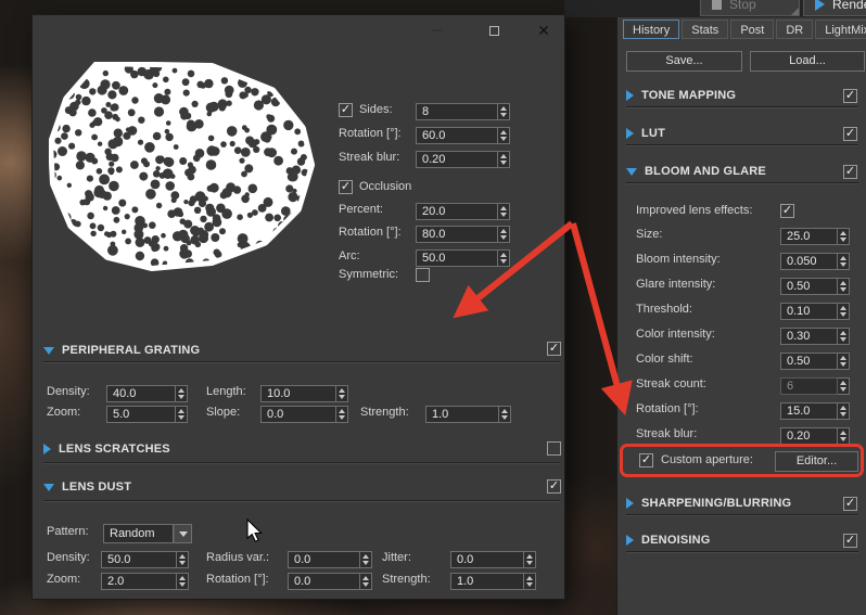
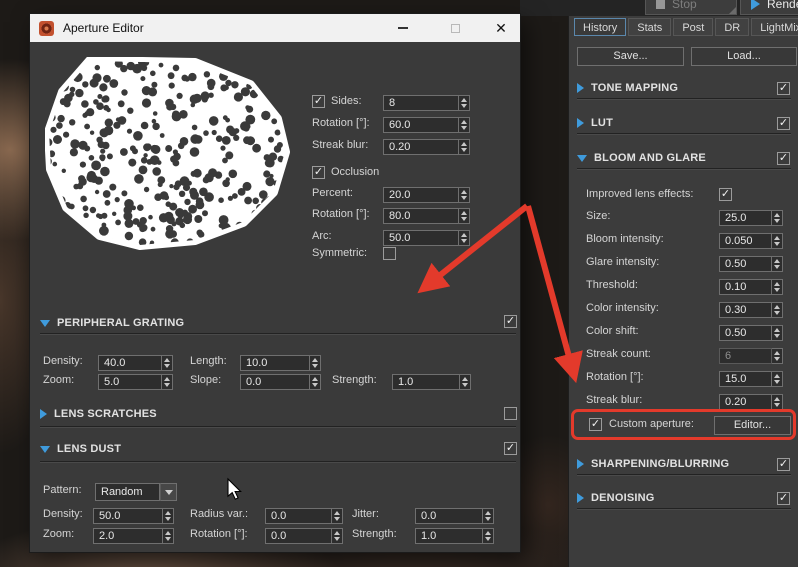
  Stop
  History
  Stats
  Post
  DR
  LightMi
  Save...
  Load...
  TONE MAPPING
  LUT
  BLOOM AND GLARE
  Improved lens effects:
  Size:
  25.0
  Bloom intensity:
  0.050
  Glare intensity:
  0.50
  Threshold:
  0.10
  Color intensity:
  0.30
  Color shift:
  0.50
  Streak count:
  6
  Rotation [°]:
  15.0
  Streak blur:
  0.20
  Custom aperture:
  Editor...
  SHARPENING/BLURRING
  DENOISING
+ Aperture Editor
  ✕
  Sides:
  8
  Rotation [°]:
  60.0
  Streak blur:
  0.20
  Occlusion
  Percent:
  20.0
  Rotation [°]:
  80.0
  Arc:
  50.0
  Symmetric:
  PERIPHERAL GRATING
  Density:
  40.0
  Length:
  10.0
  Zoom:
  5.0
  Slope:
  0.0
  Strength:
  1.0
  LENS SCRATCHES
  LENS DUST
  Pattern:
  Random
  Density:
  50.0
  Radius var.:
  0.0
  Jitter:
  0.0
  Zoom:
  2.0
  Rotation [°]:
  0.0
  Strength:
  1.0
